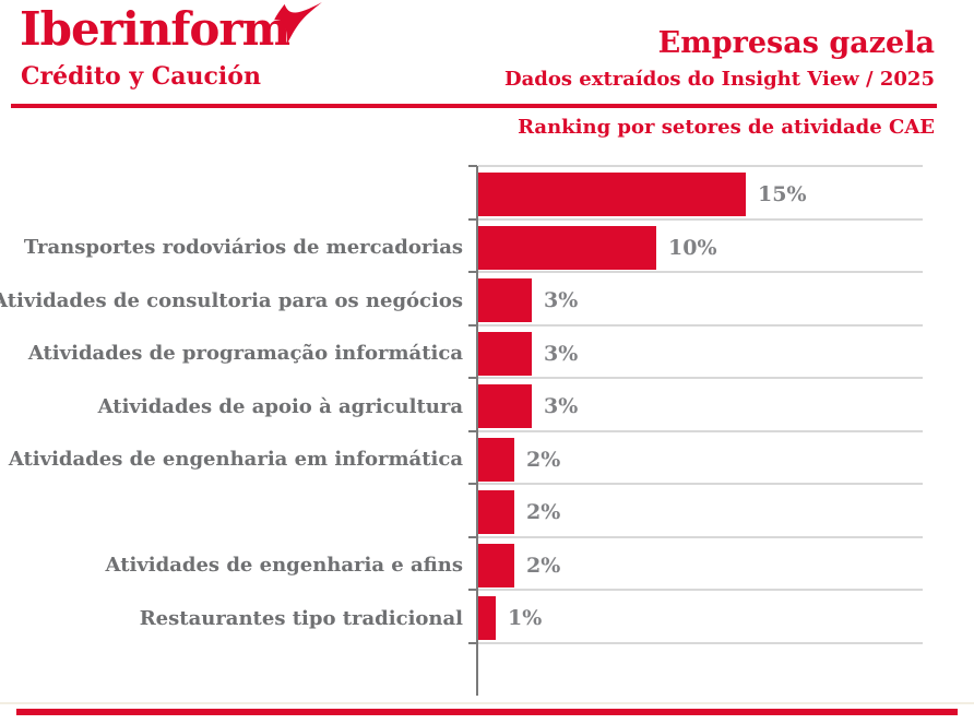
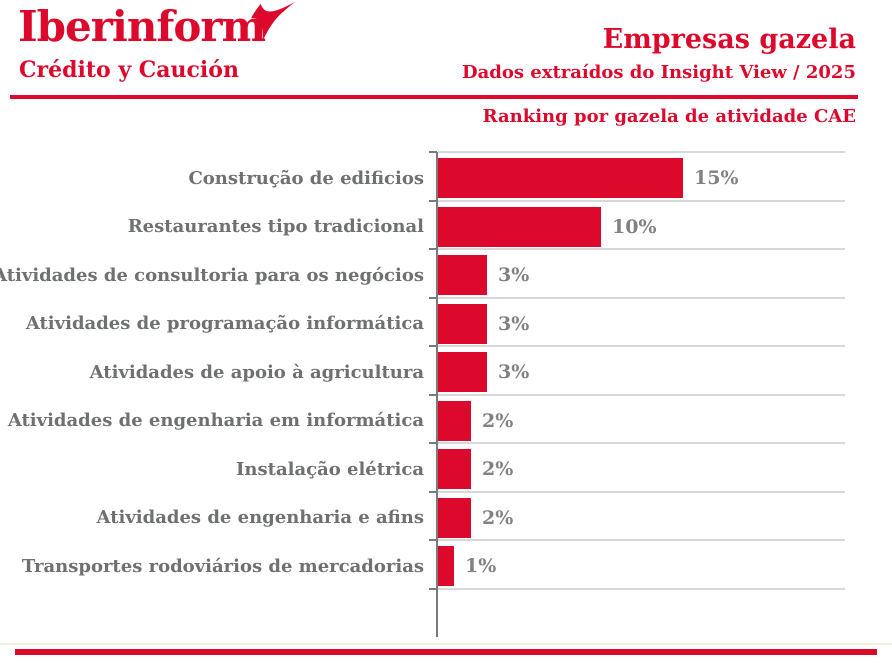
  Iberinform
  Crédito y Caución
  Empresas gazela
  Dados extraídos do Insight View / 2025
- Ranking por setores de atividade CAE
+ Ranking por gazela de atividade CAE
+ Construção de edificios
  15%
- Transportes rodoviários de mercadorias
+ Restaurantes tipo tradicional
  10%
  tividades de consultoria para os negócios
  3%
  Atividades de programação informática
  3%
  Atividades de apoio à agricultura
  3%
  Atividades de engenharia em informática
  2%
+ Instalação elétrica
  2%
  Atividades de engenharia e afins
  2%
- Restaurantes tipo tradicional
+ Transportes rodoviários de mercadorias
  1%
